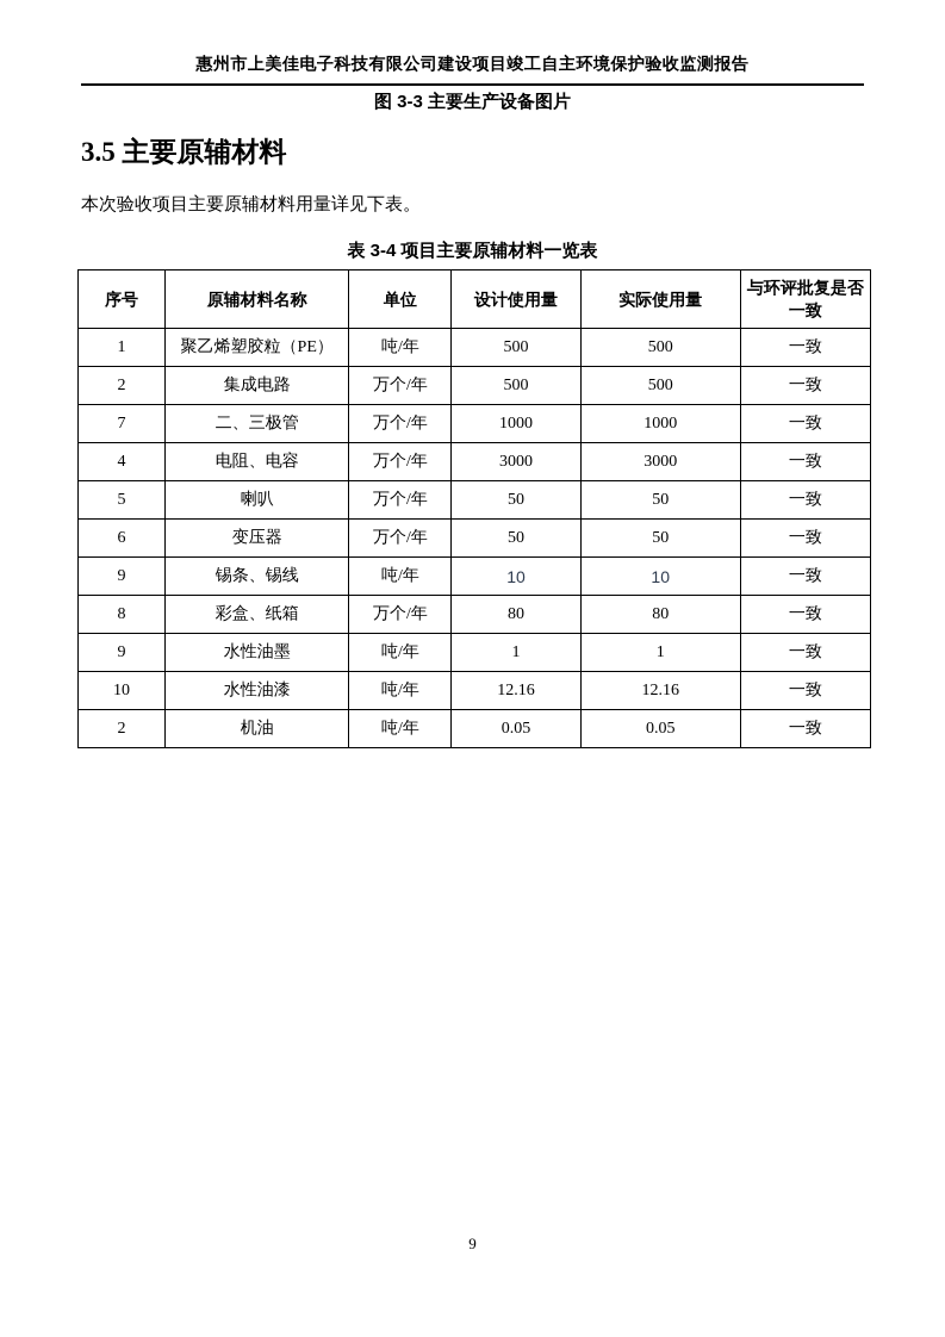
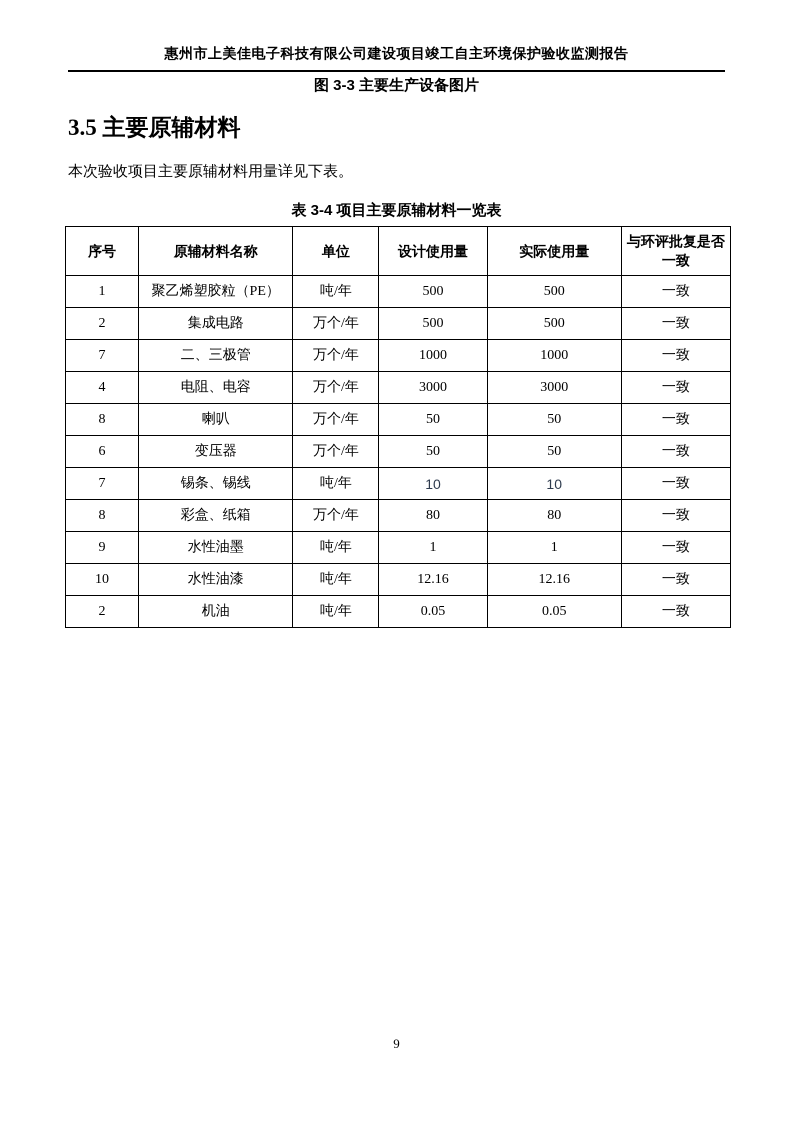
  惠州市上美佳电子科技有限公司建设项目竣工自主环境保护验收监测报告
  图 3-3 主要生产设备图片
  3.5 主要原辅材料
  本次验收项目主要原辅材料用量详见下表。
  表 3-4 项目主要原辅材料一览表
  序号	原辅材料名称	单位	设计使用量	实际使用量	与环评批复是否一致
  1	聚乙烯塑胶粒（PE）	吨/年	500	500	一致
  2	集成电路	万个/年	500	500	一致
  7	二、三极管	万个/年	1000	1000	一致
  4	电阻、电容	万个/年	3000	3000	一致
- 5	喇叭	万个/年	50	50	一致
+ 8	喇叭	万个/年	50	50	一致
  6	变压器	万个/年	50	50	一致
- 9	锡条、锡线	吨/年	10	10	一致
+ 7	锡条、锡线	吨/年	10	10	一致
  8	彩盒、纸箱	万个/年	80	80	一致
  9	水性油墨	吨/年	1	1	一致
  10	水性油漆	吨/年	12.16	12.16	一致
  2	机油	吨/年	0.05	0.05	一致
  9
